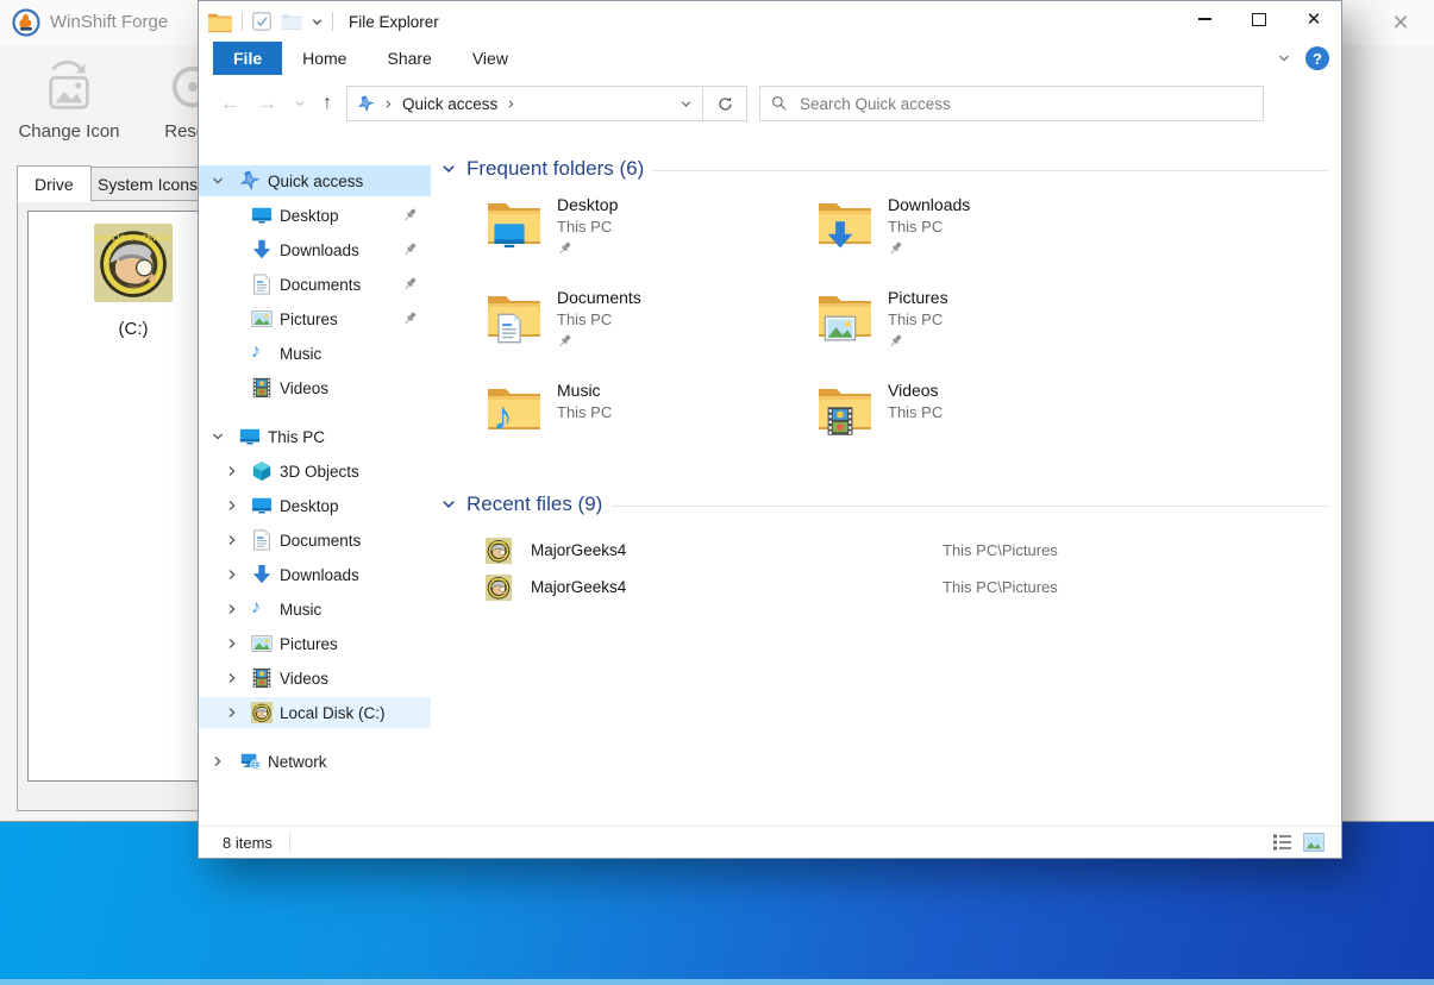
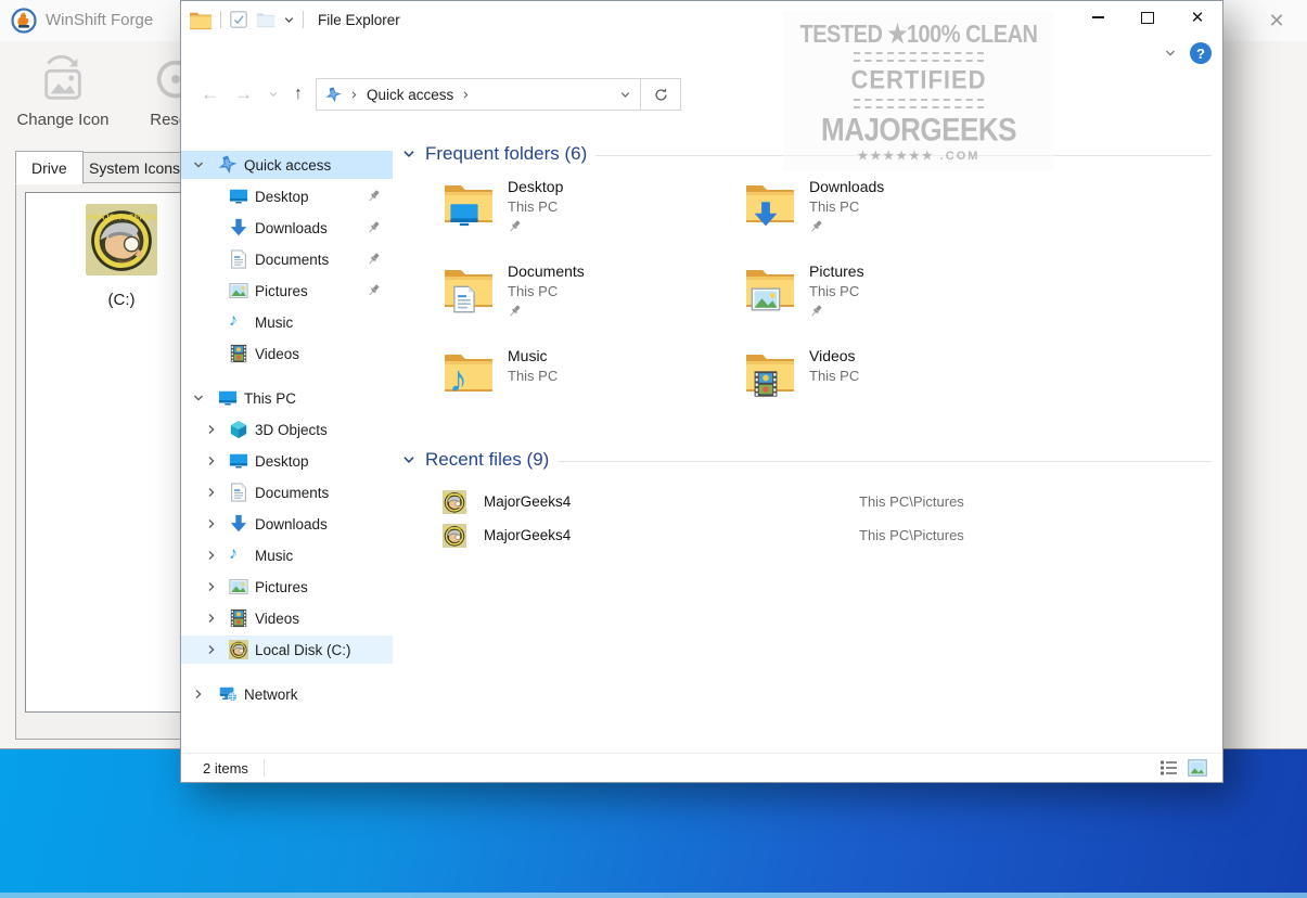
  WinShift Forge
  ✕
  Change Icon
  Drive
  System Icons
  (C:)
  File Explorer
  ✕
- File
- Home
- Share
- View
  ?
  ←
  →
  ↑
  Quick access
- Search Quick access
  Quick access
  Desktop
  Downloads
  Documents
  Pictures
  ♪
  Music
  Videos
  This PC
  3D Objects
  Desktop
  Documents
  Downloads
  ♪
  Music
  Pictures
  Videos
  Local Disk (C:)
  Network
  Frequent folders (6)
  Desktop
  This PC
  Downloads
  This PC
  Documents
  This PC
  Pictures
  This PC
  ♪
  Music
  This PC
  Videos
  This PC
  Recent files (9)
  MajorGeeks4
  This PC\Pictures
  MajorGeeks4
  This PC\Pictures
- 8 items
+ 2 items
+ TESTED ★100% CLEAN
+ CERTIFIED
+ MAJORGEEKS
+ ★★★★★★ .COM
